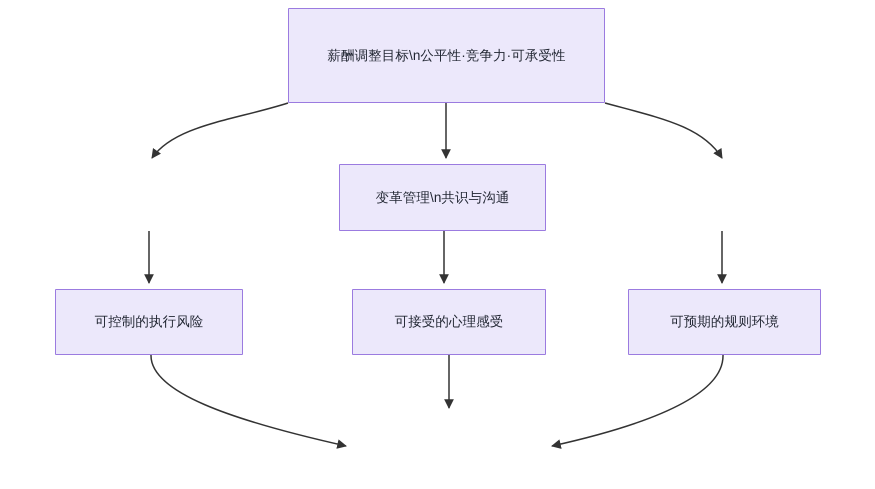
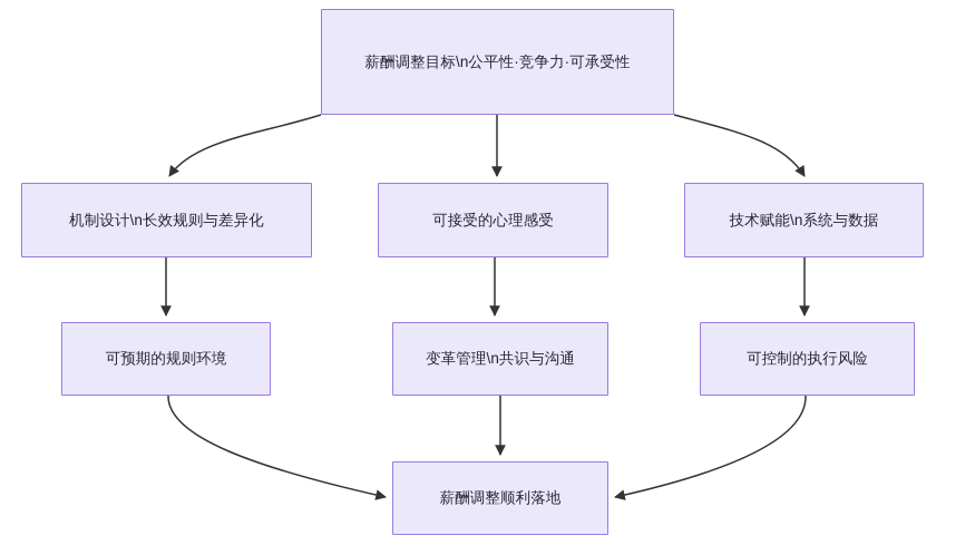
  薪酬调整目标\n公平性·竞争力·可承受性
+ 机制设计\n长效规则与差异化
- 变革管理\n共识与沟通
+ 可接受的心理感受
+ 技术赋能\n系统与数据
- 可控制的执行风险
+ 可预期的规则环境
- 可接受的心理感受
+ 变革管理\n共识与沟通
- 可预期的规则环境
+ 可控制的执行风险
+ 薪酬调整顺利落地
